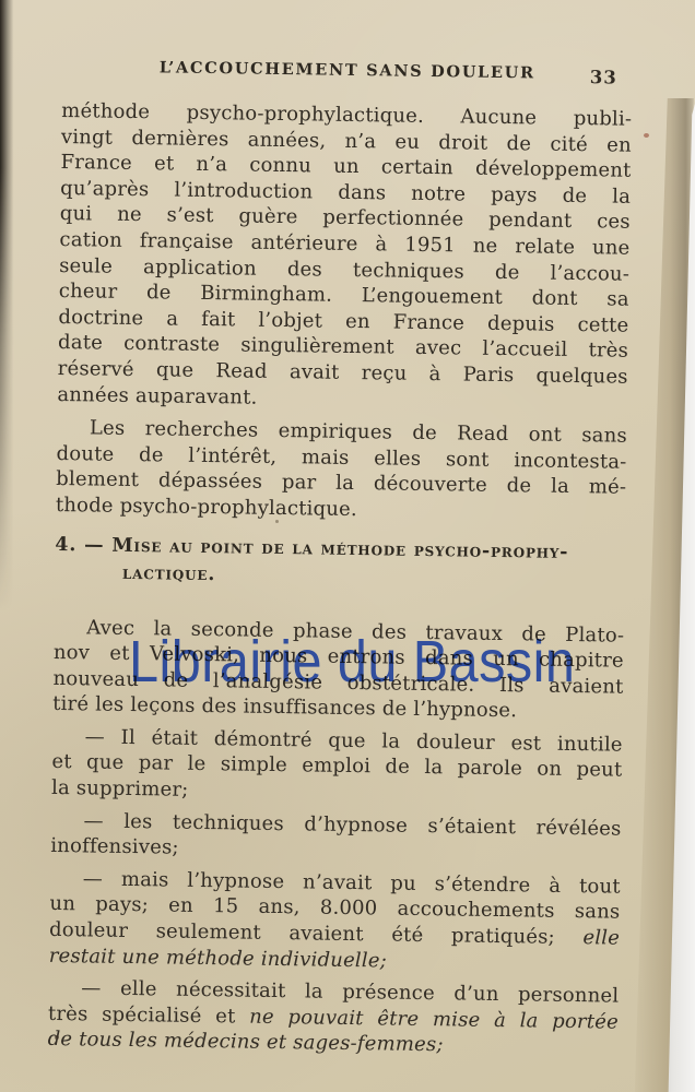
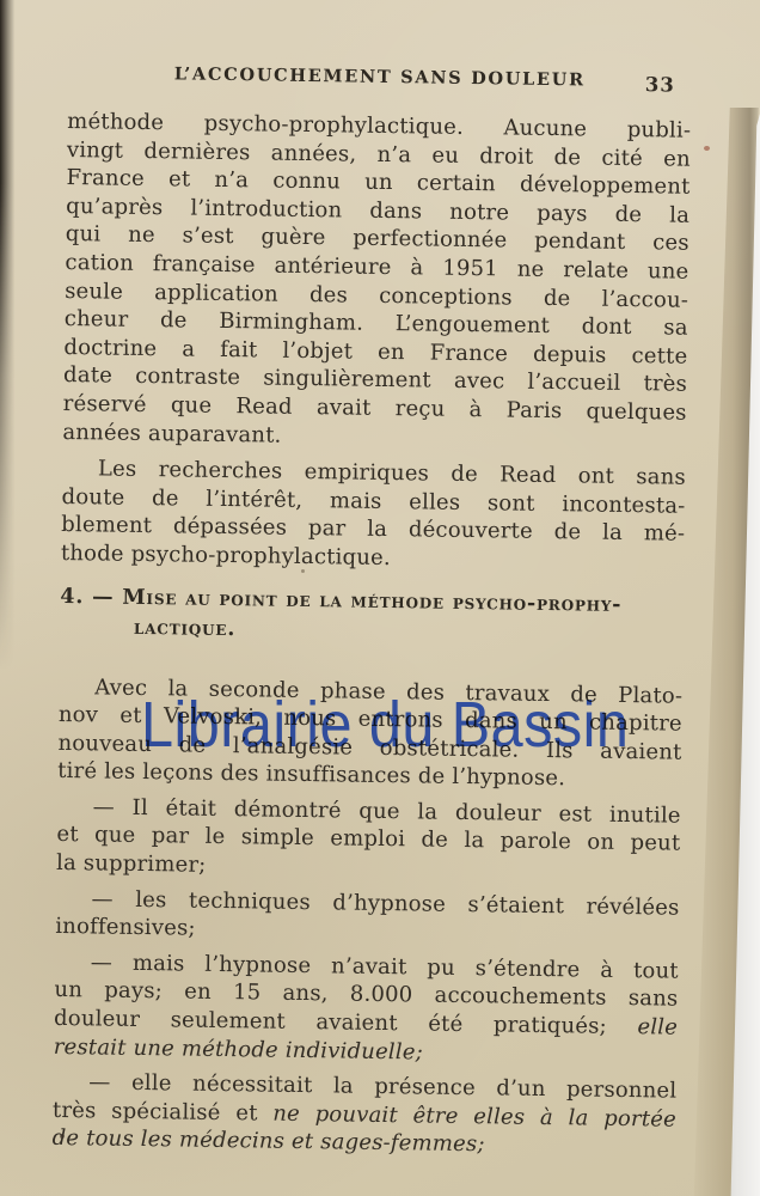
  L’ACCOUCHEMENT SANS DOULEUR
  33
  méthode psycho-prophylactique. Aucune publi-
  vingt dernières années, n’a eu droit de cité en
  France et n’a connu un certain développement
  qu’après l’introduction dans notre pays de la
  qui ne s’est guère perfectionnée pendant ces
  cation française antérieure à 1951 ne relate une
- seule application des techniques de l’accou-
+ seule application des conceptions de l’accou-
  cheur de Birmingham. L’engouement dont sa
  doctrine a fait l’objet en France depuis cette
  date contraste singulièrement avec l’accueil très
  réservé que Read avait reçu à Paris quelques
  années auparavant.
  Les recherches empiriques de Read ont sans
  doute de l’intérêt, mais elles sont incontesta-
  blement dépassées par la découverte de la mé-
  thode psycho-prophylactique.
  4. — Mise au point de la méthode psycho-prophy-
  lactique.
  Avec la seconde phase des travaux de Plato-
  nov et Velvoski, nous entrons dans un chapitre
  nouveau de l’analgésie obstétricale. Ils avaient
  tiré les leçons des insuffisances de l’hypnose.
  — Il était démontré que la douleur est inutile
  et que par le simple emploi de la parole on peut
  la supprimer;
  — les techniques d’hypnose s’étaient révélées
  inoffensives;
  — mais l’hypnose n’avait pu s’étendre à tout
  un pays; en 15 ans, 8.000 accouchements sans
  douleur seulement avaient été pratiqués; elle
  restait une méthode individuelle;
  — elle nécessitait la présence d’un personnel
- très spécialisé et ne pouvait être mise à la portée
+ très spécialisé et ne pouvait être elles à la portée
  de tous les médecins et sages-femmes;
  Librairie du Bassin
